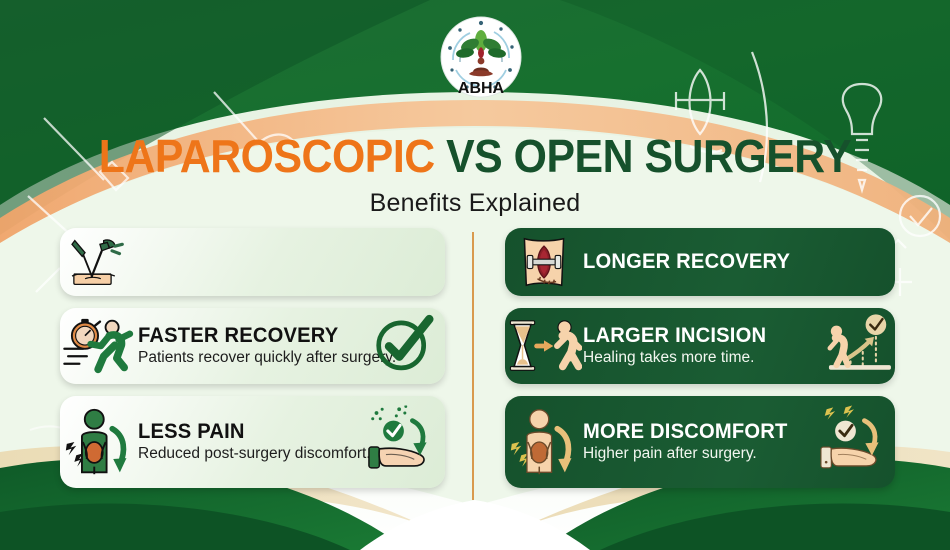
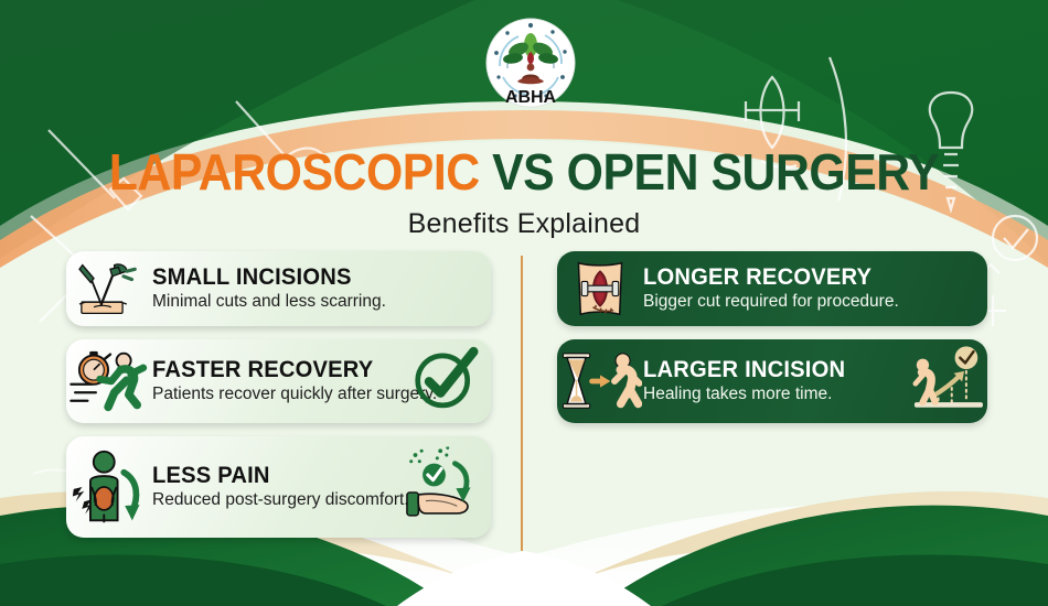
  ABHA
  LAPAROSCOPIC VS OPEN SURGERY
  Benefits Explained
+ SMALL INCISIONS
+ Minimal cuts and less scarring.
  FASTER RECOVERY
  Patients recover quickly after surgey.
  LESS PAIN
  Reduced post-surgery discomfort
  LONGER RECOVERY
+ Bigger cut required for procedure.
  LARGER INCISION
  Healing takes more time.
- MORE DISCOMFORT
- Higher pain after surgery.
